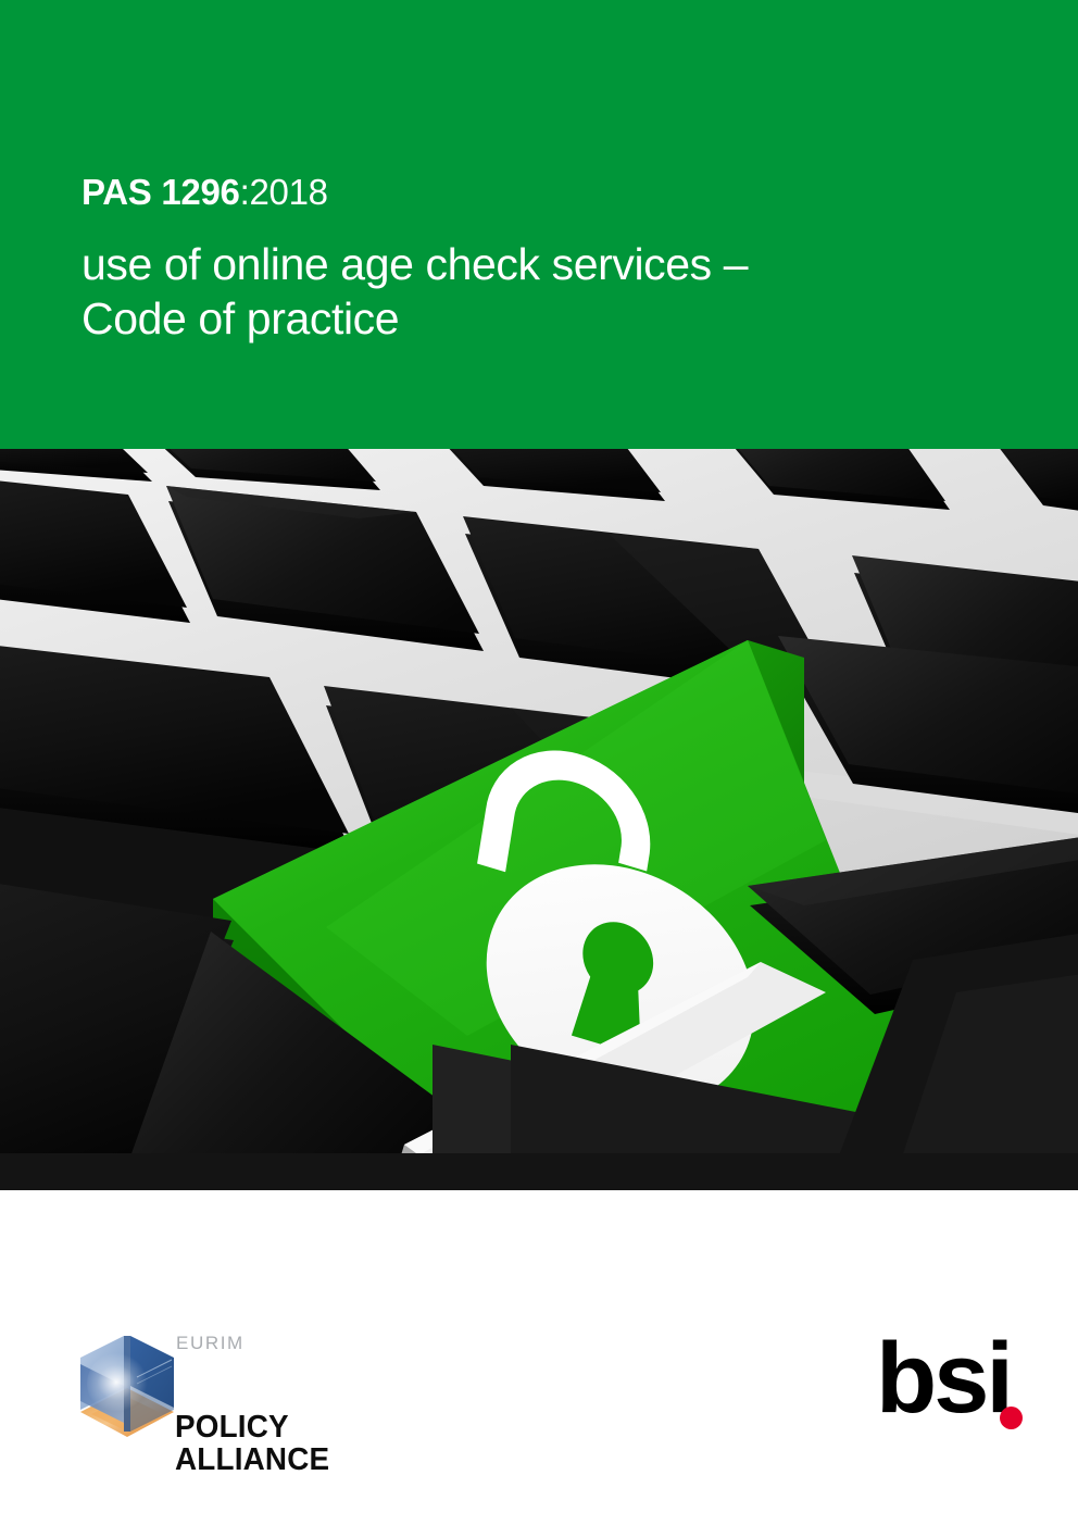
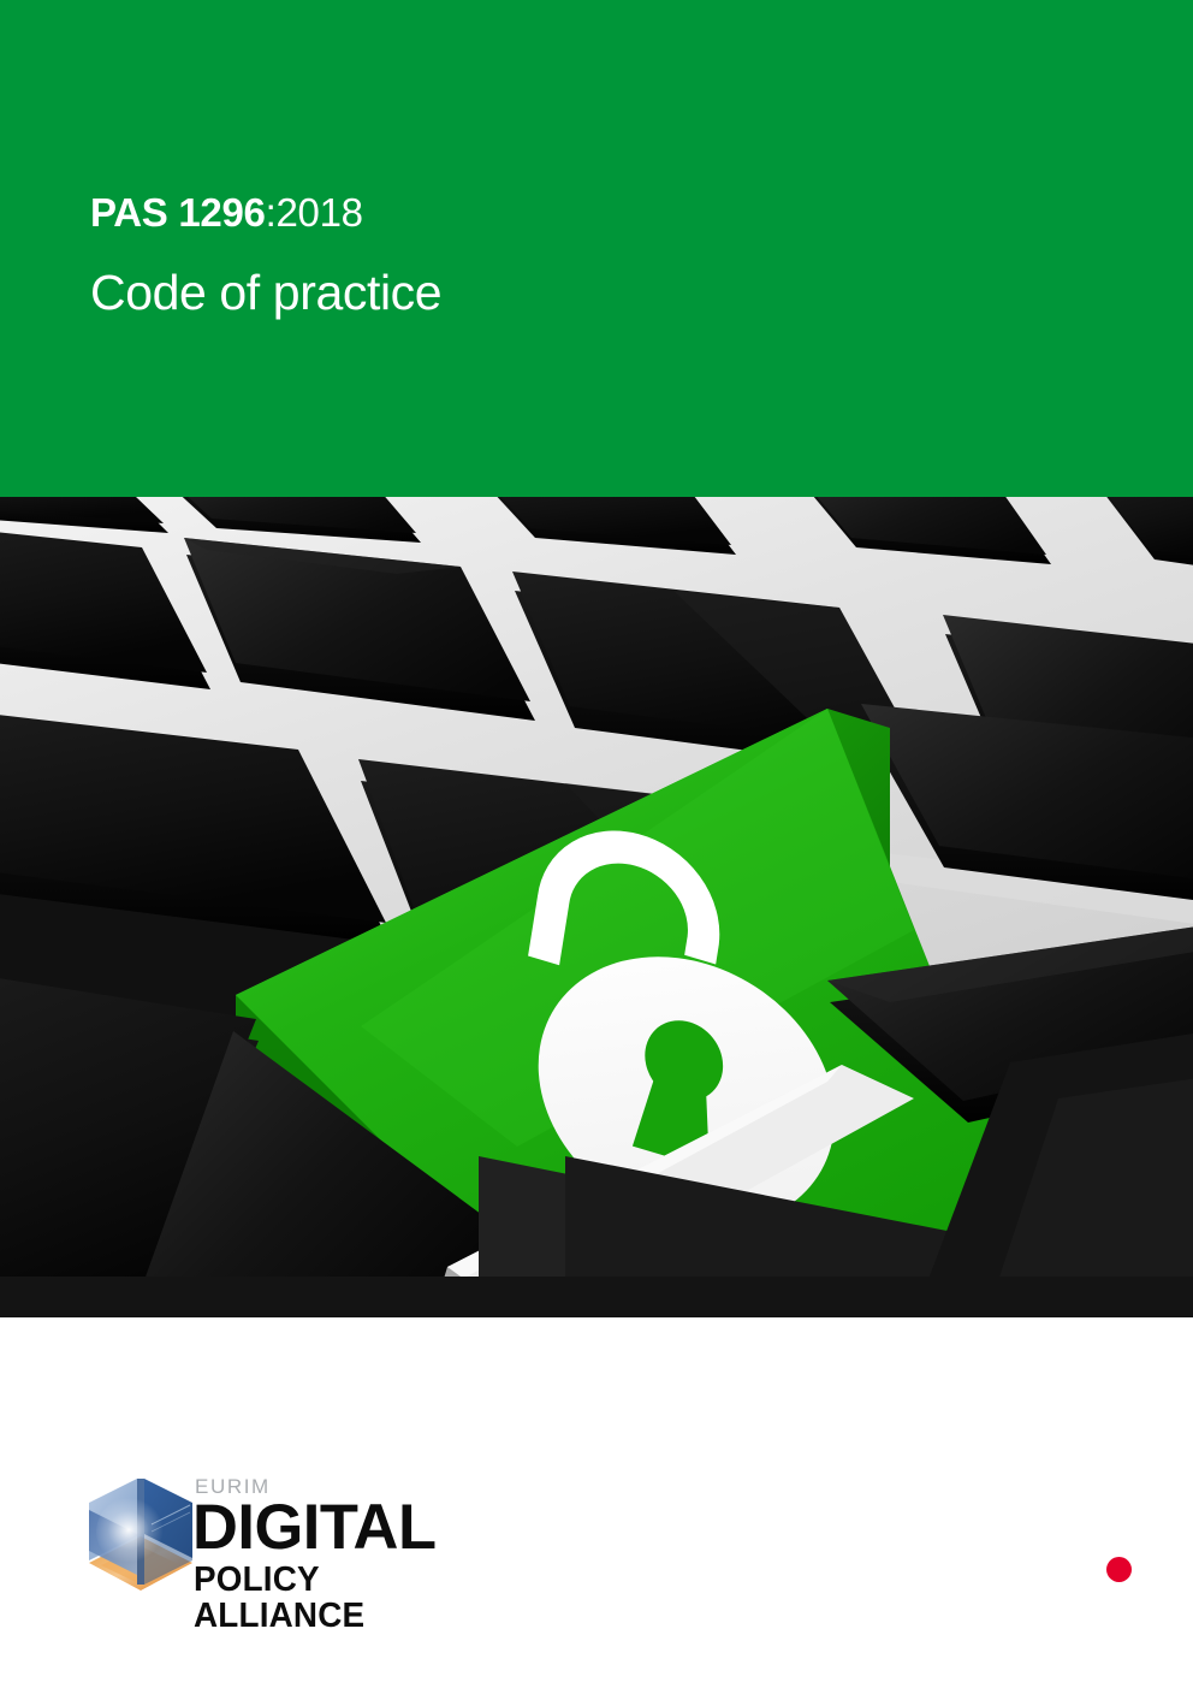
  PAS 1296:2018
- use of online age check services –
  Code of practice
  EURIM
+ DIGITAL
  POLICY ALLIANCE
- bsi
